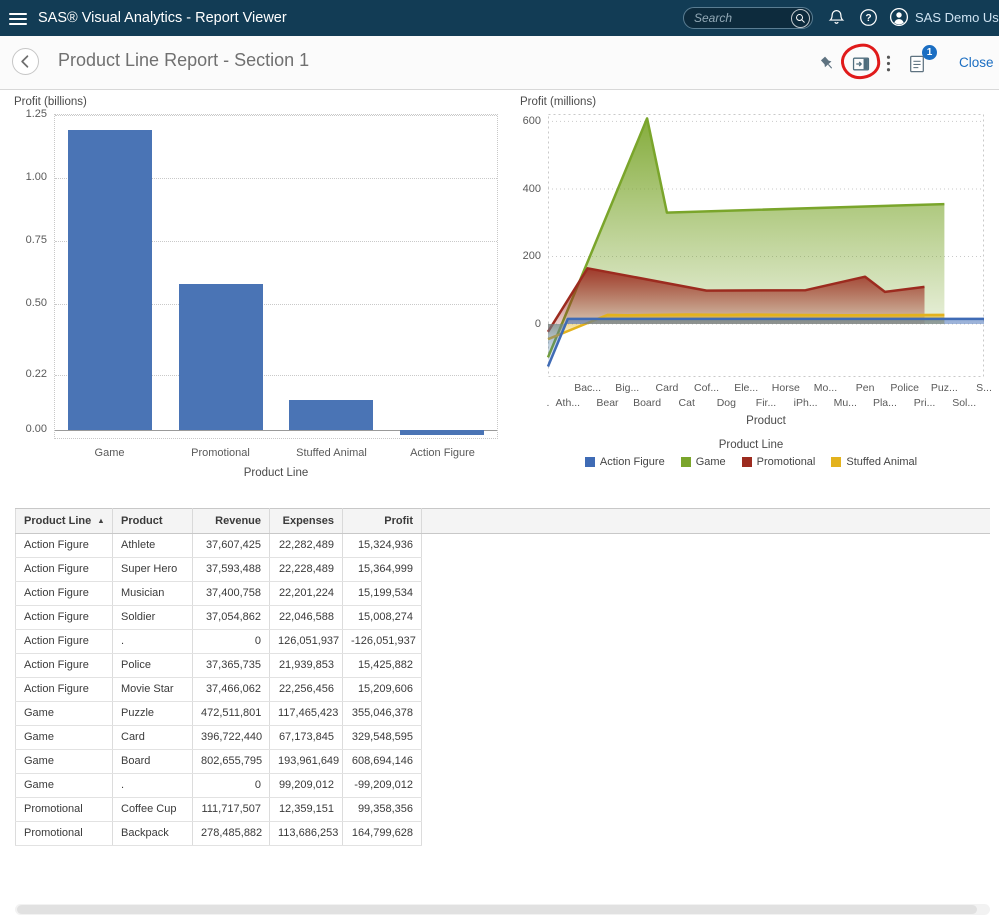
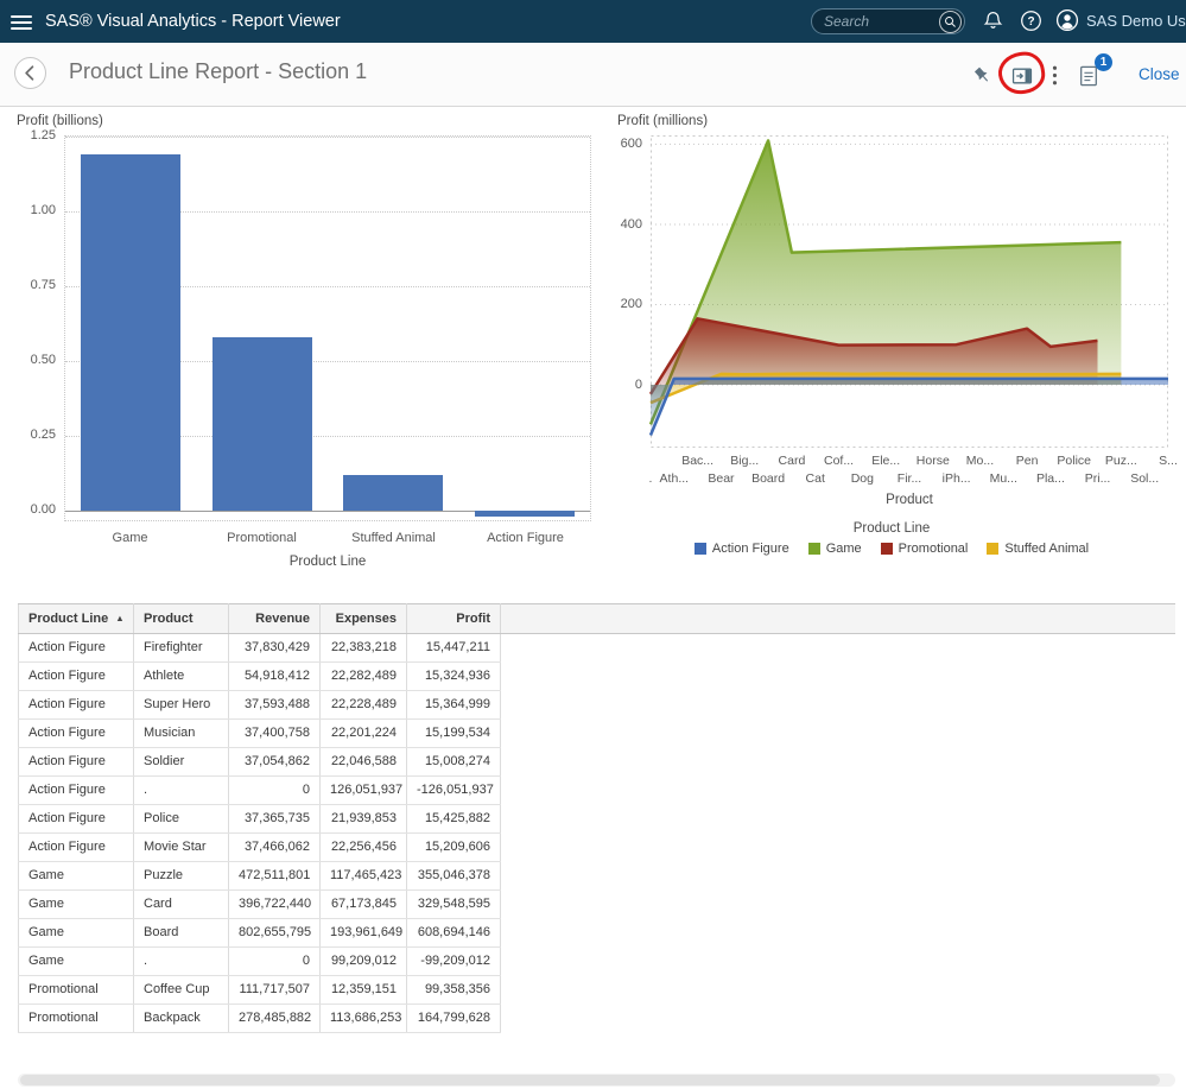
  SAS® Visual Analytics - Report Viewer
  Search
  ?
  SAS Demo Us
  Product Line Report - Section 1
  1
  Close
  Profit (billions)
  0.00
- 0.22
+ 0.25
  0.50
  0.75
  1.00
  1.25
  Game
  Promotional
  Stuffed Animal
  Action Figure
  Product Line
  Profit (millions)
  0
  200
  400
  600
  .
  Ath...
  Bac...
  Bear
  Big...
  Board
  Card
  Cat
  Cof...
  Dog
  Ele...
  Fir...
  Horse
  iPh...
  Mo...
  Mu...
  Pen
  Pla...
  Police
  Pri...
  Puz...
  Sol...
  S...
  Product
  Product Line
  Action Figure
  Game
  Promotional
  Stuffed Animal
  Product Line ▲	Product	Revenue	Expenses	Profit
+ Action Figure	Firefighter	37,830,429	22,383,218	15,447,211
- Action Figure	Athlete	37,607,425	22,282,489	15,324,936
+ Action Figure	Athlete	54,918,412	22,282,489	15,324,936
  Action Figure	Super Hero	37,593,488	22,228,489	15,364,999
  Action Figure	Musician	37,400,758	22,201,224	15,199,534
  Action Figure	Soldier	37,054,862	22,046,588	15,008,274
  Action Figure	.	0	126,051,937	-126,051,937
  Action Figure	Police	37,365,735	21,939,853	15,425,882
  Action Figure	Movie Star	37,466,062	22,256,456	15,209,606
  Game	Puzzle	472,511,801	117,465,423	355,046,378
  Game	Card	396,722,440	67,173,845	329,548,595
  Game	Board	802,655,795	193,961,649	608,694,146
  Game	.	0	99,209,012	-99,209,012
  Promotional	Coffee Cup	111,717,507	12,359,151	99,358,356
  Promotional	Backpack	278,485,882	113,686,253	164,799,628
